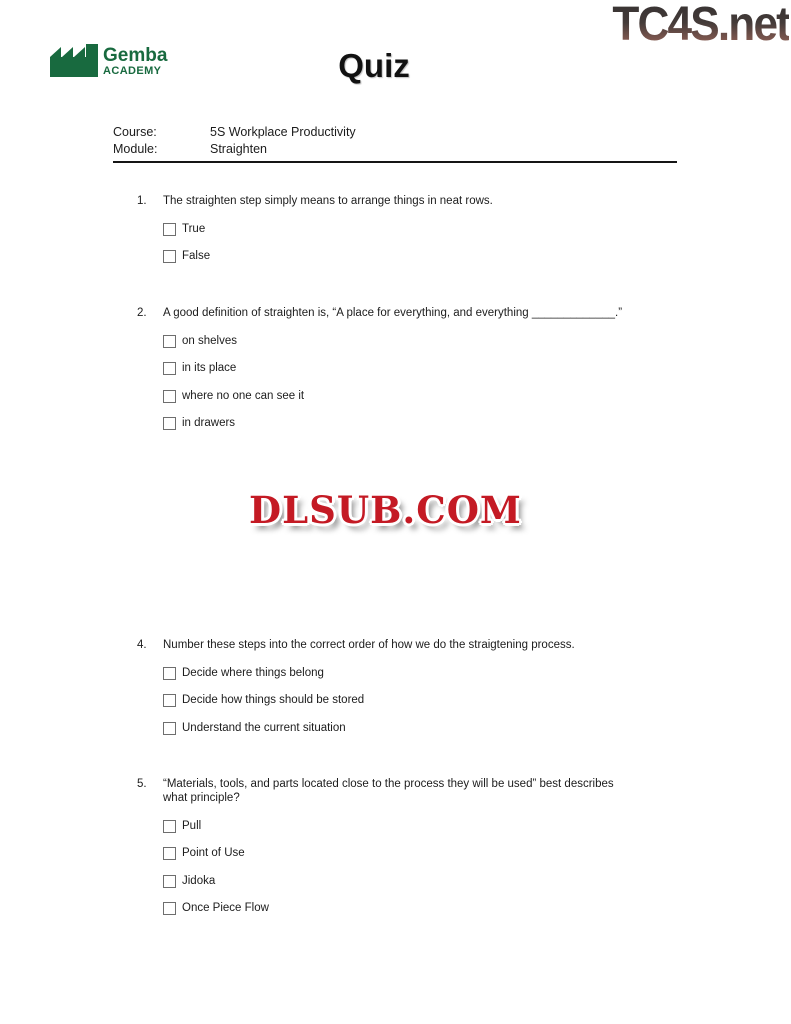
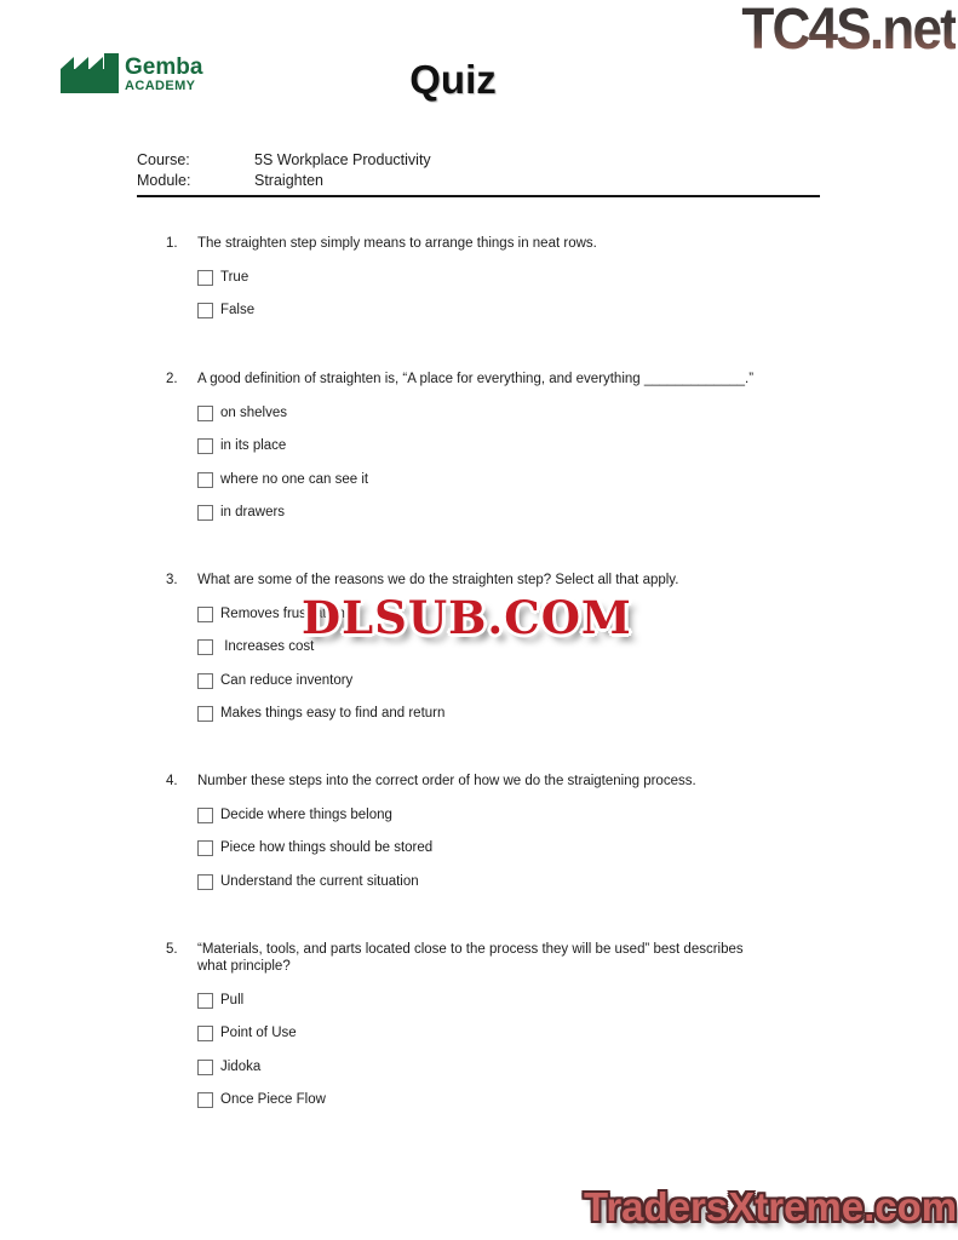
  TC4S.net
  Gemba
  ACADEMY
  Quiz
  Course:
  5S Workplace Productivity
  Module:
  Straighten
  1.
  The straighten step simply means to arrange things in neat rows.
  True
  False
  2.
  A good definition of straighten is, “A place for everything, and everything _____________.”
  on shelves
  in its place
  where no one can see it
  in drawers
+ 3.
+ What are some of the reasons we do the straighten step? Select all that apply.
+ Removes frustrations
+ Increases cost
+ Can reduce inventory
+ Makes things easy to find and return
  4.
  Number these steps into the correct order of how we do the straigtening process.
  Decide where things belong
- Decide how things should be stored
+ Piece how things should be stored
  Understand the current situation
  5.
  “Materials, tools, and parts located close to the process they will be used” best describes
  what principle?
  Pull
  Point of Use
  Jidoka
  Once Piece Flow
  DLSUB.COM
+ TradersXtreme.com
